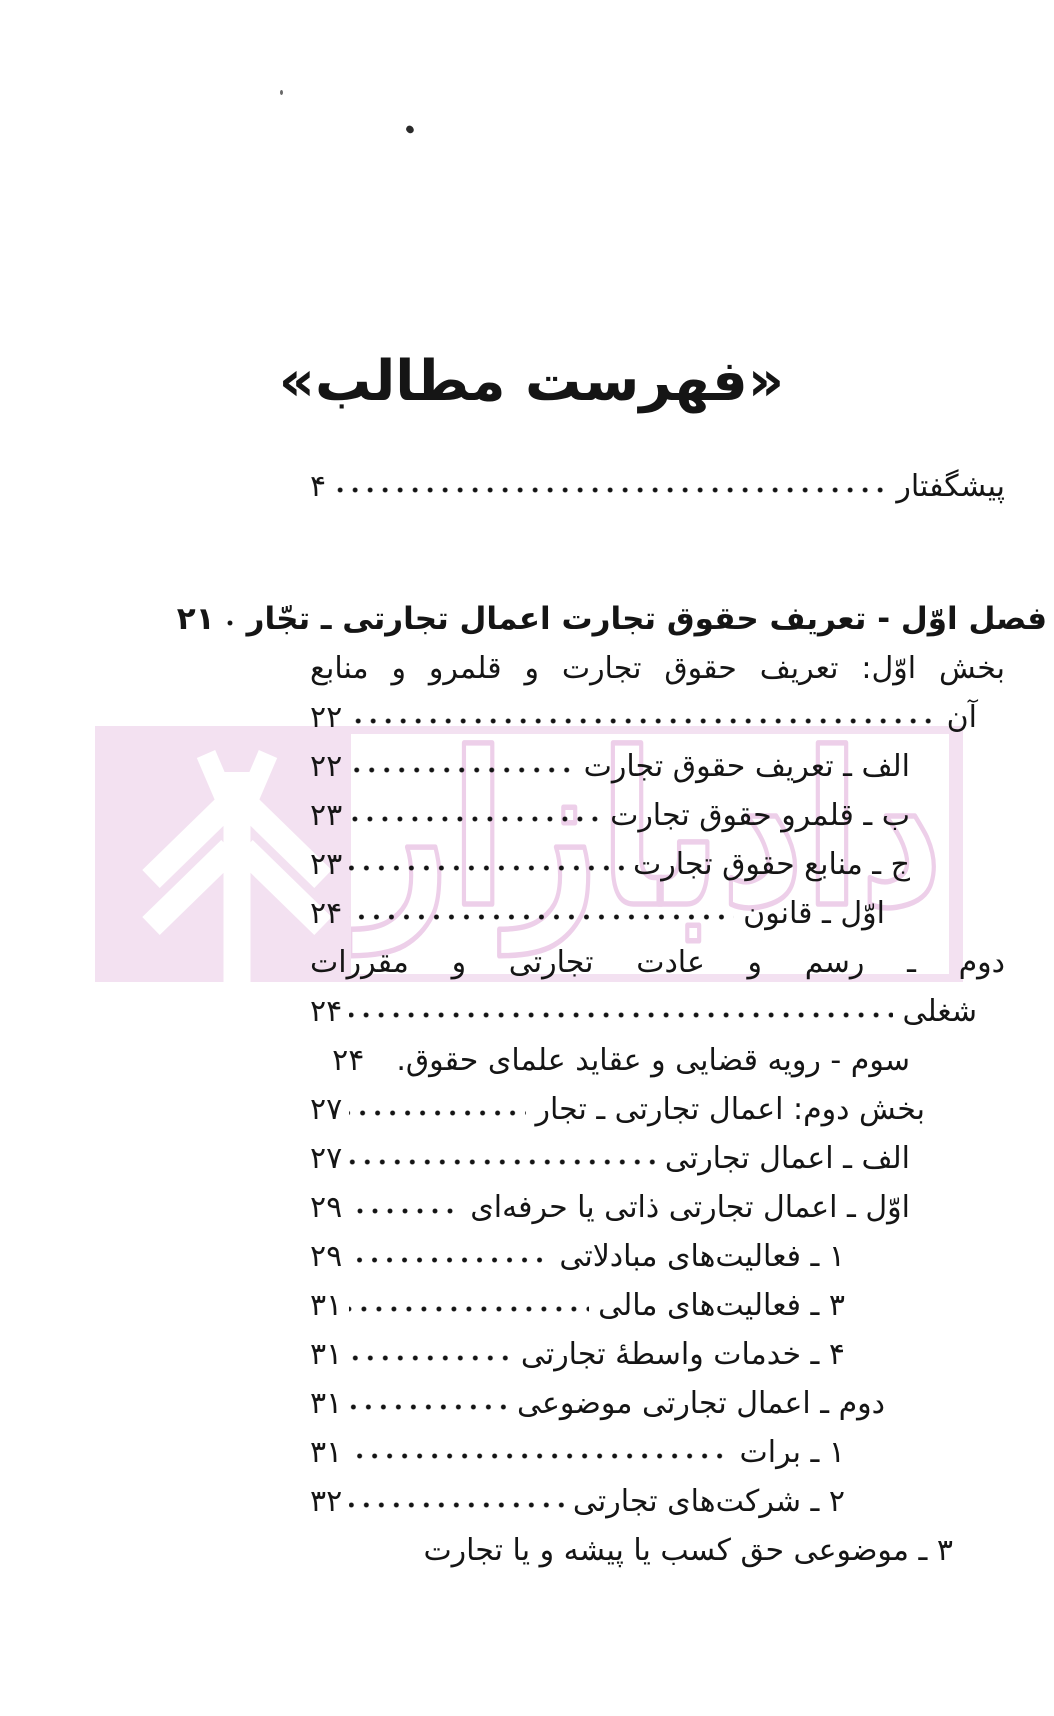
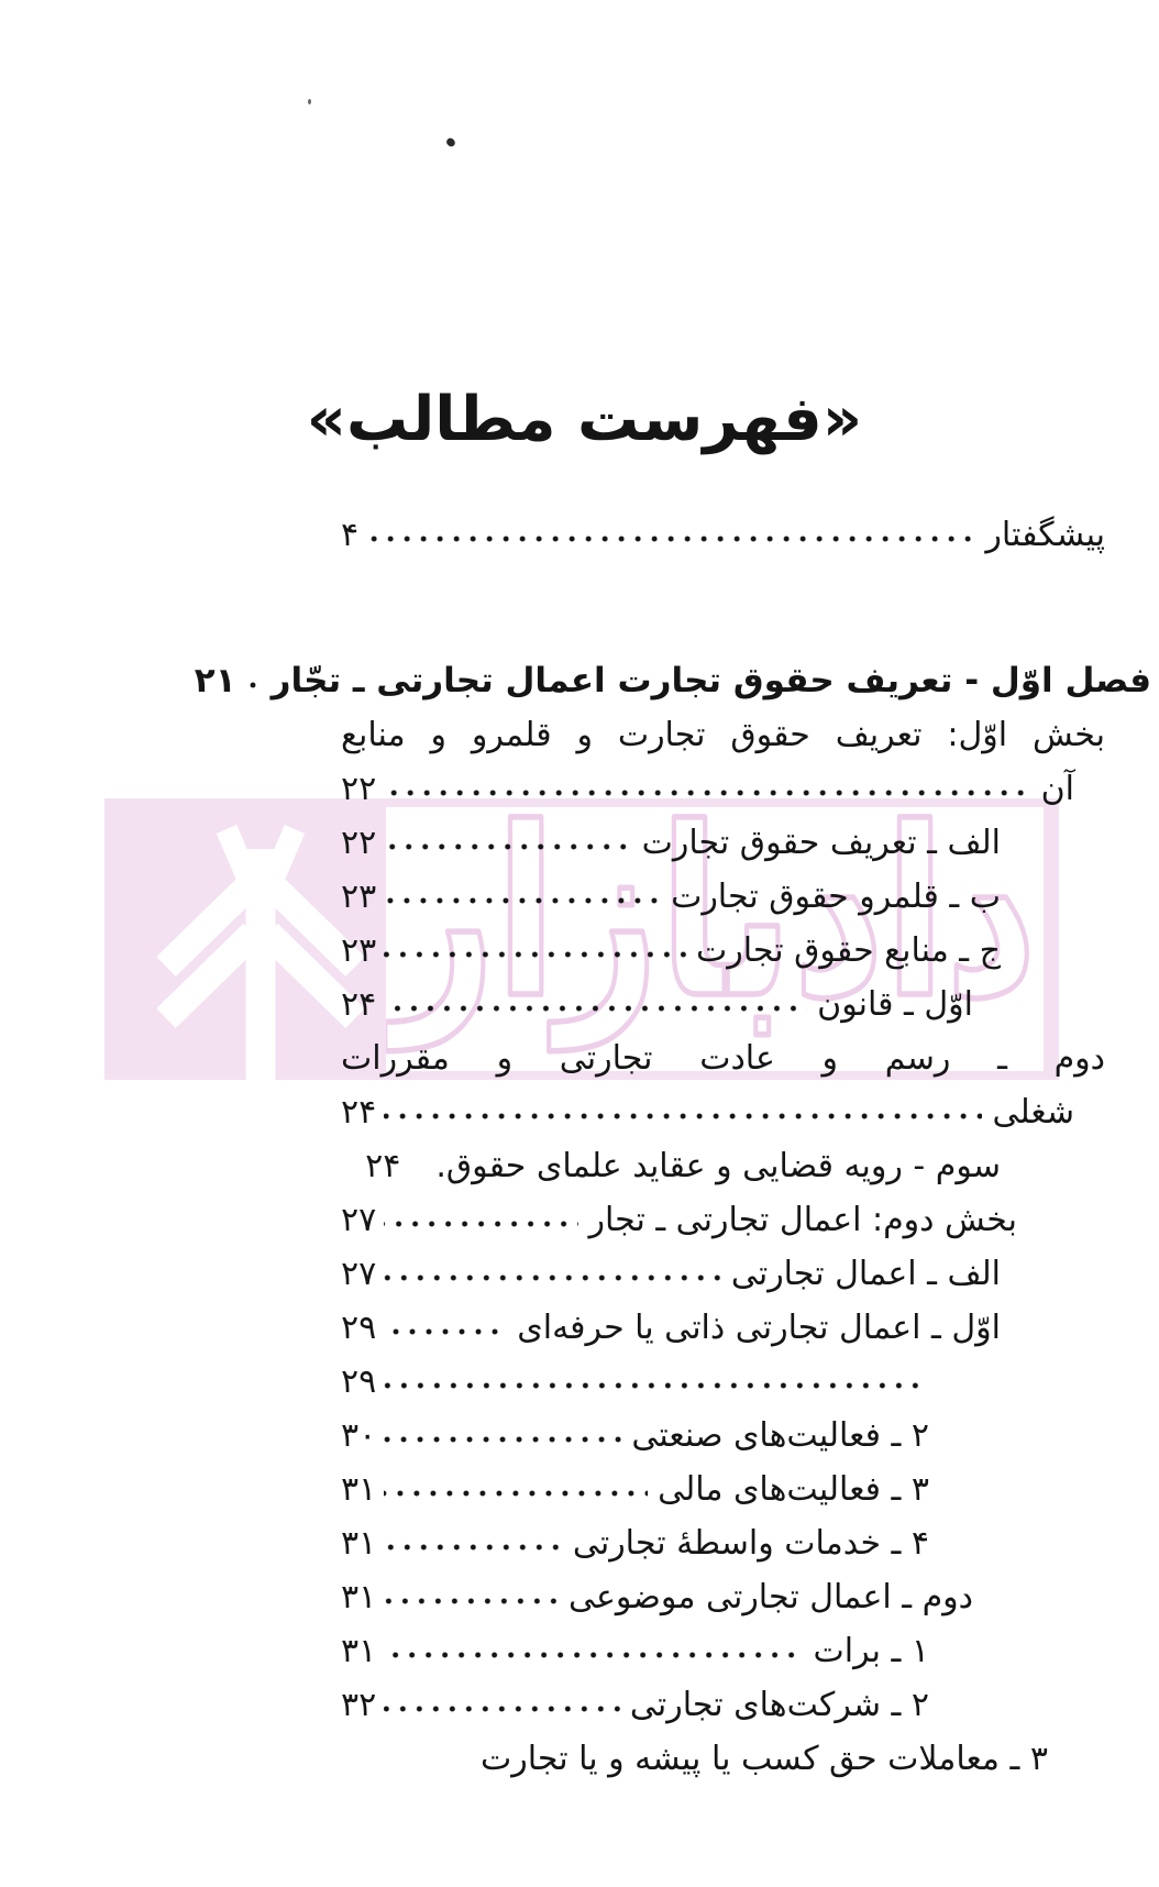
  دادبازار
  «فهرست مطالب»
  پیشگفتار
  ۴
  فصل اوّل - تعریف حقوق تجارت اعمال تجارتی ـ تجّار
  ۲۱
  بخش اوّل: تعریف حقوق تجارت و قلمرو و منابع
  آن
  ۲۲
  الف ـ تعریف حقوق تجارت
  ۲۲
  ب ـ قلمرو حقوق تجارت
  ۲۳
  ج ـ منابع حقوق تجارت
  ۲۳
  اوّل ـ قانون
  ۲۴
  دوم ـ رسم و عادت تجارتی و مقررات
  شغلی
  ۲۴
  سوم - رویه قضایی و عقاید علمای حقوق.
  ۲۴
  بخش دوم: اعمال تجارتی ـ تجار
  ۲۷
  الف ـ اعمال تجارتی
  ۲۷
  اوّل ـ اعمال تجارتی ذاتی یا حرفه‌ای
  ۲۹
- ۱ ـ فعالیت‌های مبادلاتی
  ۲۹
+ ۲ ـ فعالیت‌های صنعتی
+ ۳۰
  ۳ ـ فعالیت‌های مالی
  ۳۱
  ۴ ـ خدمات واسطهٔ تجارتی
  ۳۱
  دوم ـ اعمال تجارتی موضوعی
  ۳۱
  ۱ ـ برات
  ۳۱
  ۲ ـ شرکت‌های تجارتی
  ۳۲
- ۳ ـ موضوعی حق کسب یا پیشه و یا تجارت
+ ۳ ـ معاملات حق کسب یا پیشه و یا تجارت
